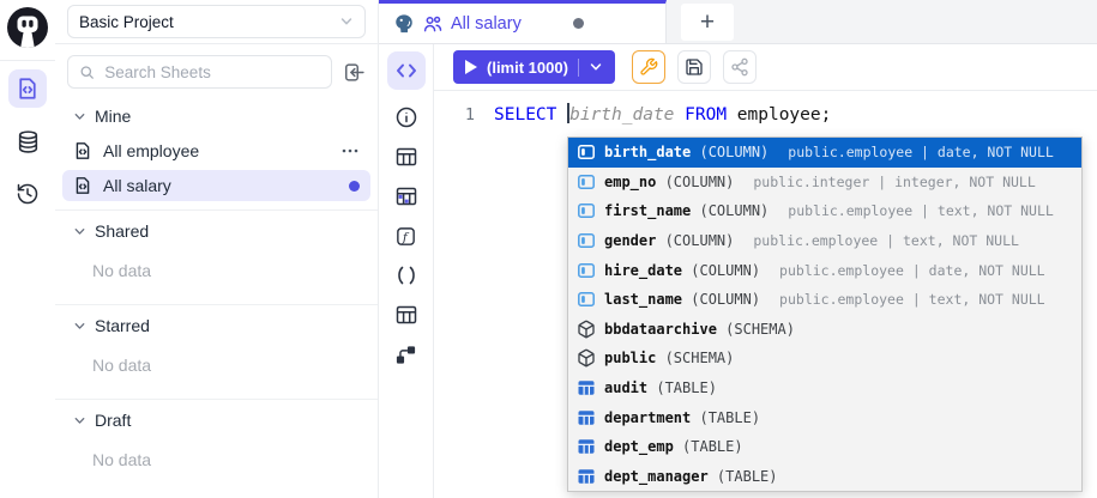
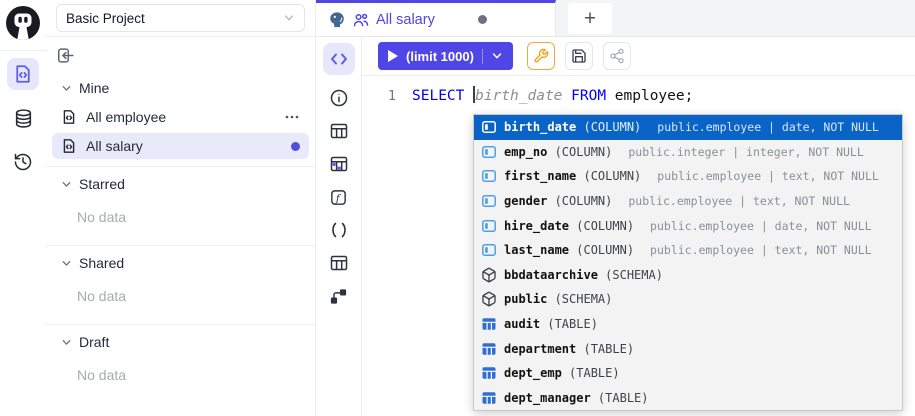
  Basic Project
- Search Sheets
  Mine
  All employee
  All salary
- Shared
+ Starred
  No data
- Starred
+ Shared
  No data
  Draft
  No data
  All salary
  +
  f
  (limit 1000)
  1
  SELECT birth_date FROM employee;
  birth_date
  (COLUMN)
  public.employee | date, NOT NULL
  emp_no
  (COLUMN)
  public.integer | integer, NOT NULL
  first_name
  (COLUMN)
  public.employee | text, NOT NULL
  gender
  (COLUMN)
  public.employee | text, NOT NULL
  hire_date
  (COLUMN)
  public.employee | date, NOT NULL
  last_name
  (COLUMN)
  public.employee | text, NOT NULL
  bbdataarchive
  (SCHEMA)
  public
  (SCHEMA)
  audit
  (TABLE)
  department
  (TABLE)
  dept_emp
  (TABLE)
  dept_manager
  (TABLE)
